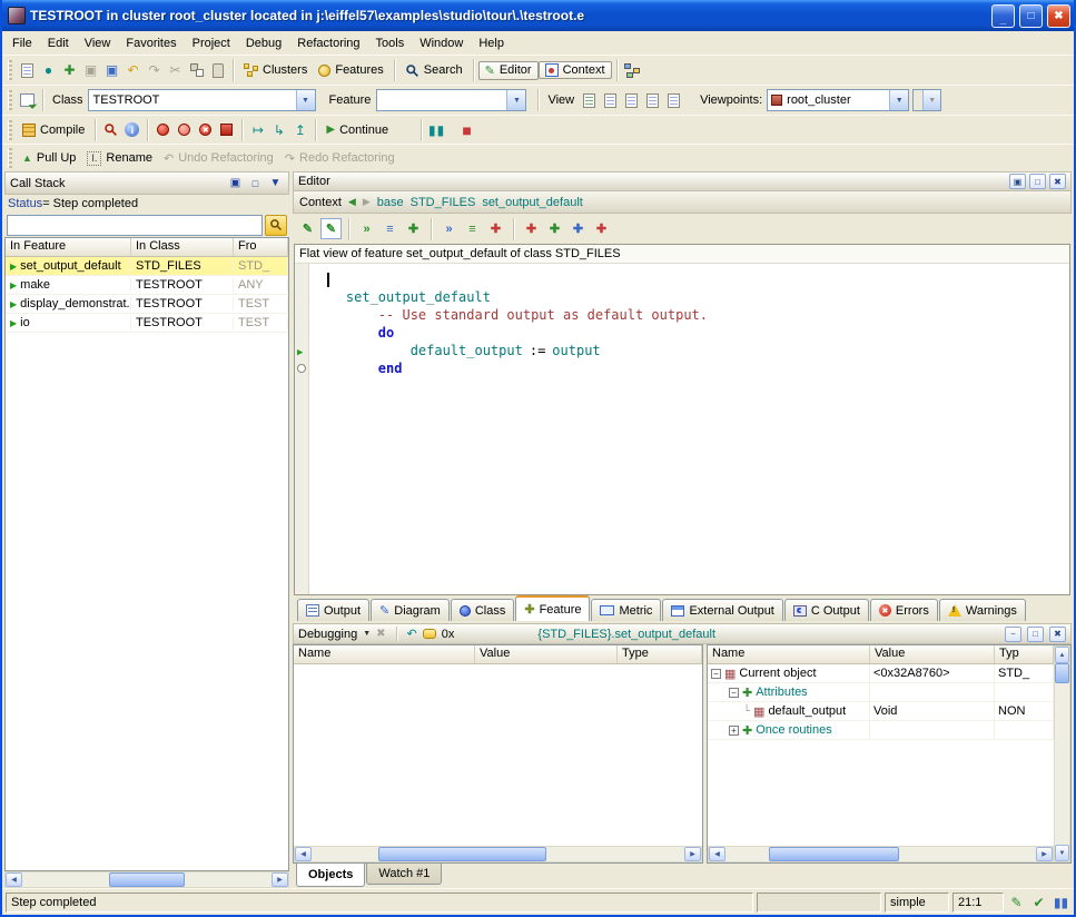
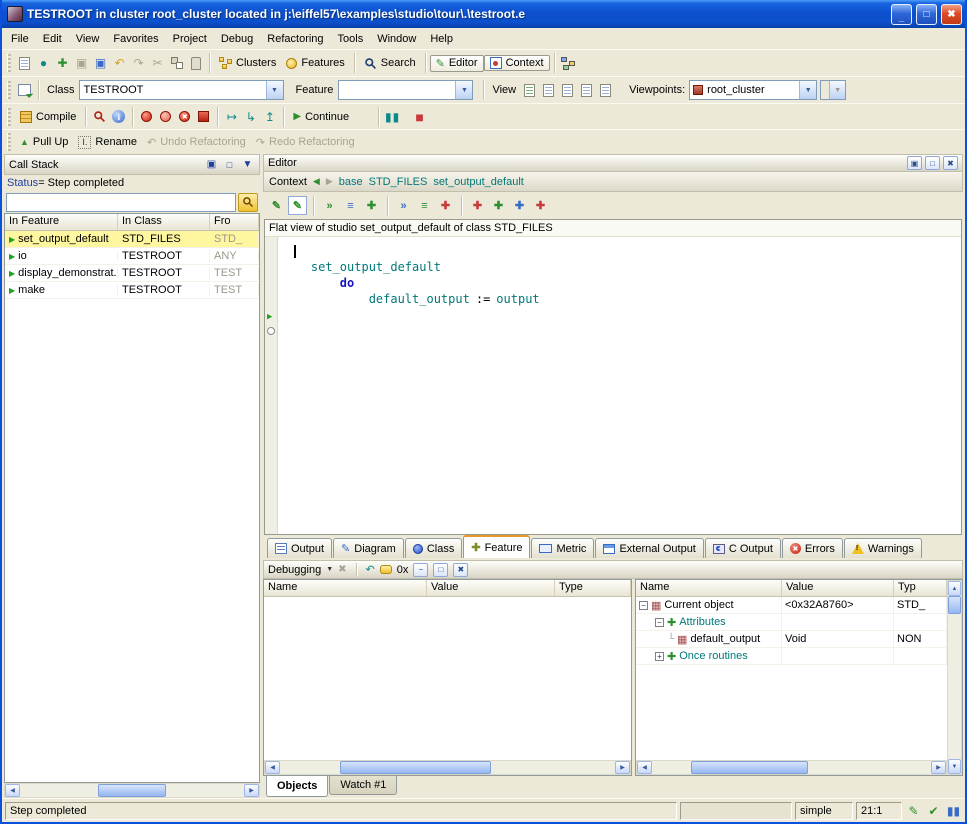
  TESTROOT in cluster root_cluster located in j:\eiffel57\examples\studio\tour\.\testroot.e
  _
  □
  ✖
  File
  Edit
  View
  Favorites
  Project
  Debug
  Refactoring
  Tools
  Window
  Help
  ●
  ✚
  ▣
  ▣
  ↶
  ↷
  ✂
  Clusters
  Features
  Search
  ✎
  Editor
  Context
  Class
  TESTROOT
  Feature
  View
  Viewpoints:
  root_cluster
  Compile
  i
  ↦
  ↳
  ↥
  ▶
  Continue
  ▮▮
  ■
  ▲
  Pull Up
  I.
  Rename
  ↶
  Undo Refactoring
  ↷
  Redo Refactoring
  Call Stack
  ▣
  □
  ▼
  Status
  = Step completed
  In Feature
  In Class
  Fro
  ▶
  set_output_default
  STD_FILES
  STD_
  ▶
- make
+ io
  TESTROOT
  ANY
  ▶
  display_demonstrat.
  TESTROOT
  TEST
  ▶
- io
+ make
  TESTROOT
  TEST
  Editor
  ▣
  □
  ✖
  Context
  ◀
  ▶
  base
  STD_FILES
  set_output_default
  ✎
  ✎
  »
  ≡
  ✚
  »
  ≡
  ✚
  ✚
  ✚
  ✚
  ✚
- Flat view of feature set_output_default of class STD_FILES
+ Flat view of studio set_output_default of class STD_FILES
  ▶
  set_output_default
- -- Use standard output as default output.
  do
  default_output := output
- end
  Output
  ✎
  Diagram
  Class
  ✚
  Feature
  Metric
  External Output
  C Output
  Errors
  Warnings
  Debugging
  ✖
  ↶
  0x
- {STD_FILES}.set_output_default
  −
  □
  ✖
  Name
  Value
  Type
  Name
  Value
  Typ
  −
  ▦
  Current object
  <0x32A8760>
  STD_
  −
  ✚
  Attributes
  └
  ▦
  default_output
  Void
  NON
  +
  ✚
  Once routines
  Objects
  Watch #1
  Step completed
  simple
  21:1
  ✎
  ✔
  ▮▮
